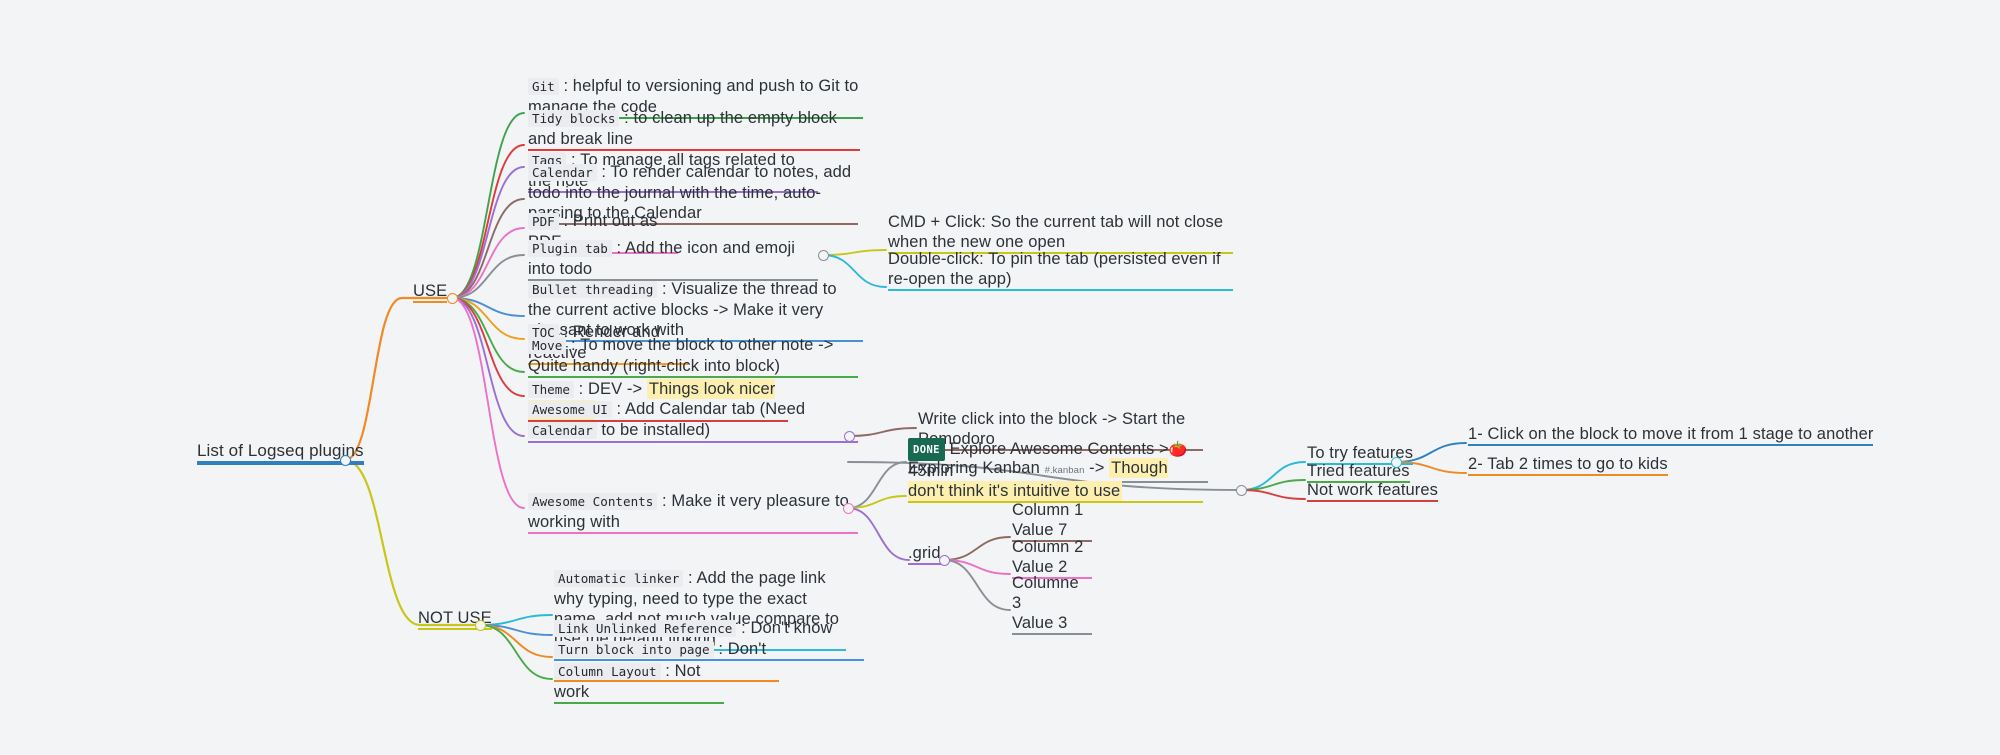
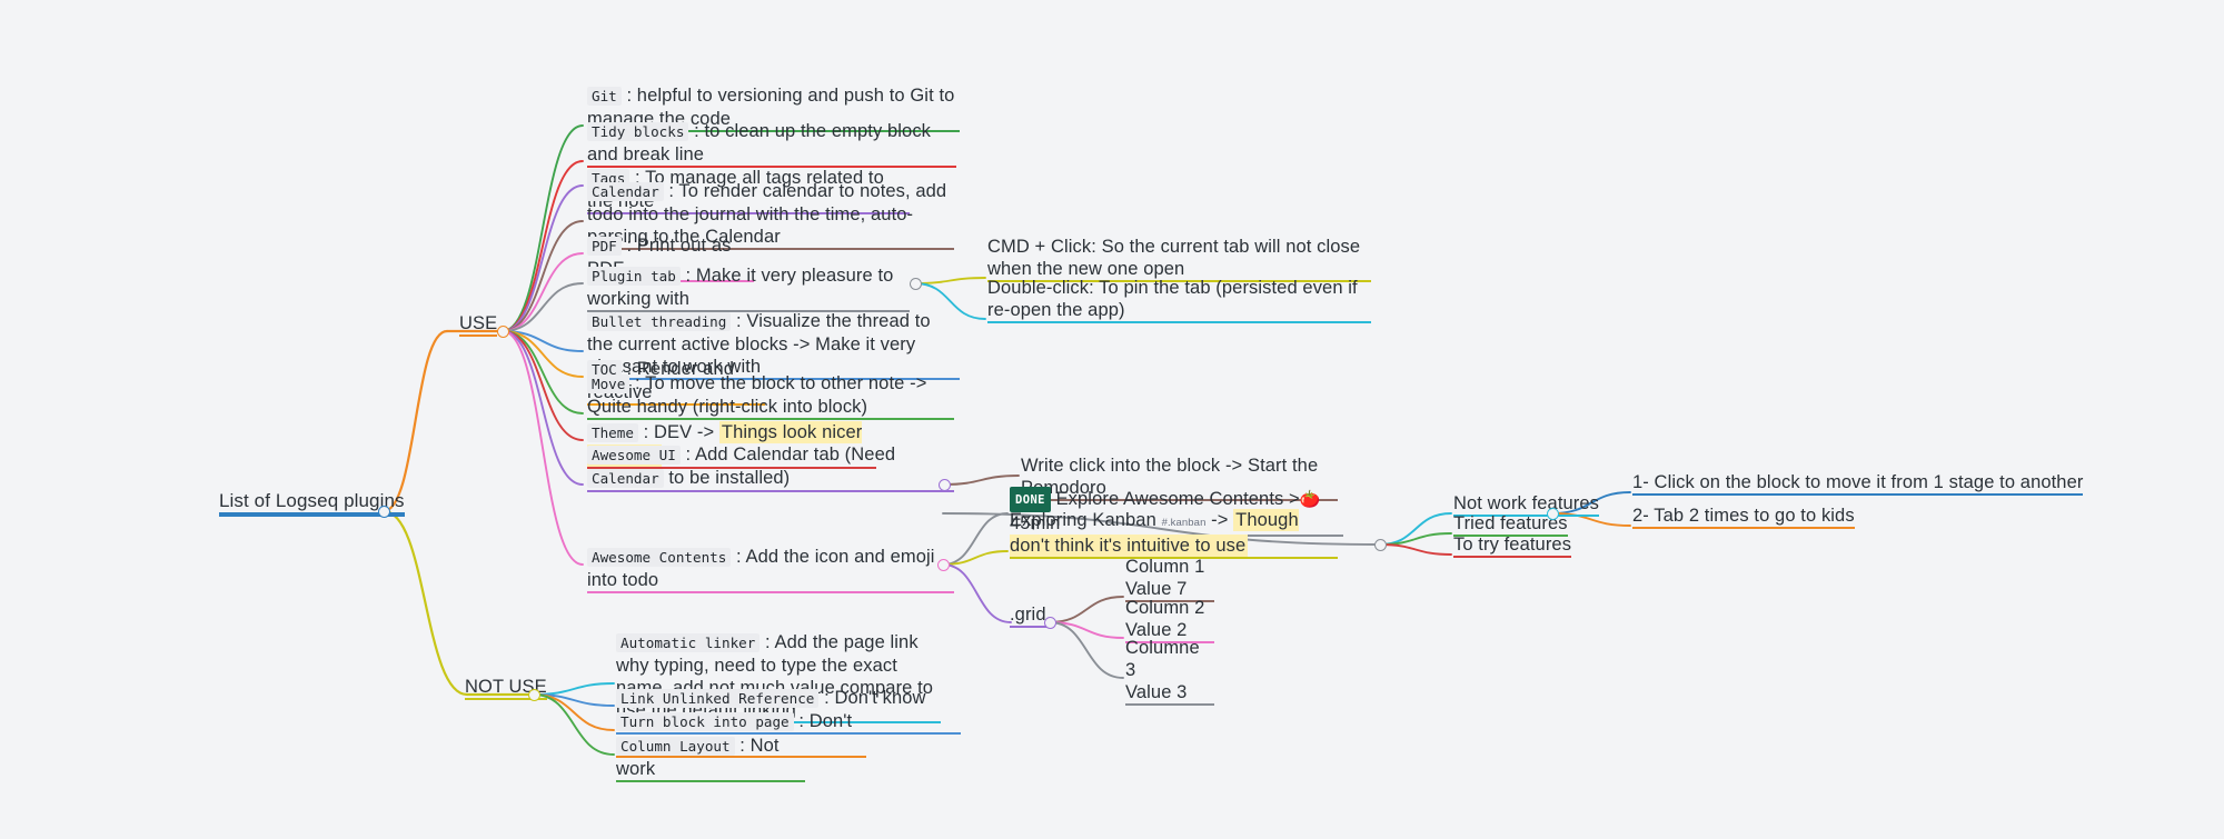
  List of Logseq plugins
  USE
  NOT USE
  Git : helpful to versioning and push to Git to manage the code
  Tidy blocks : to clean up the empty block and break line
  Tags : To manage all tags related to the note
  Calendar : To render calendar to notes, add todo into the journal with the time, auto-ing to the Calendar
  PDF : Print out as
- Plugin tab : Add the icon and emoji into todo
+ Plugin tab : Make it very pleasure to working with
  Bullet threading : Visualize the thread to the current active blocks -> Make it very sant to work with
  TOC : Render and ive
  Move : To move the block to other note -> Quite handy (right-click into block)
  Theme : DEV -> Things look nicer
  Awesome UI : Add Calendar tab (Need Calendar to be installed)
- Awesome Contents : Make it very pleasure to working with
+ Awesome Contents : Add the icon and emoji into todo
  CMD + Click: So the current tab will not close when the new one open
  Double-click: To pin the tab (persisted even if re-open the app)
  Write click into the block -> Start the modoro
  DONE Explore Awesome Contents >🍅 45min
  Exploring Kanban #.kanban -> Though don't think it's intuitive to use
  .grid
  Column 1
  Value 7
  Column 2
  Value 2
  Columne 3
  Value 3
- To try features
+ Not work features
  Tried features
- Not work features
+ To try features
  1- Click on the block to move it from 1 stage to another
  2- Tab 2 times to go to kids
  Automatic linker : Add the page link why typing, need to type the exact name, add not much value compare to use the default linking
  Link Unlinked Reference : Don't know
  Turn block into page : Don't
  Column Layout : Not work
